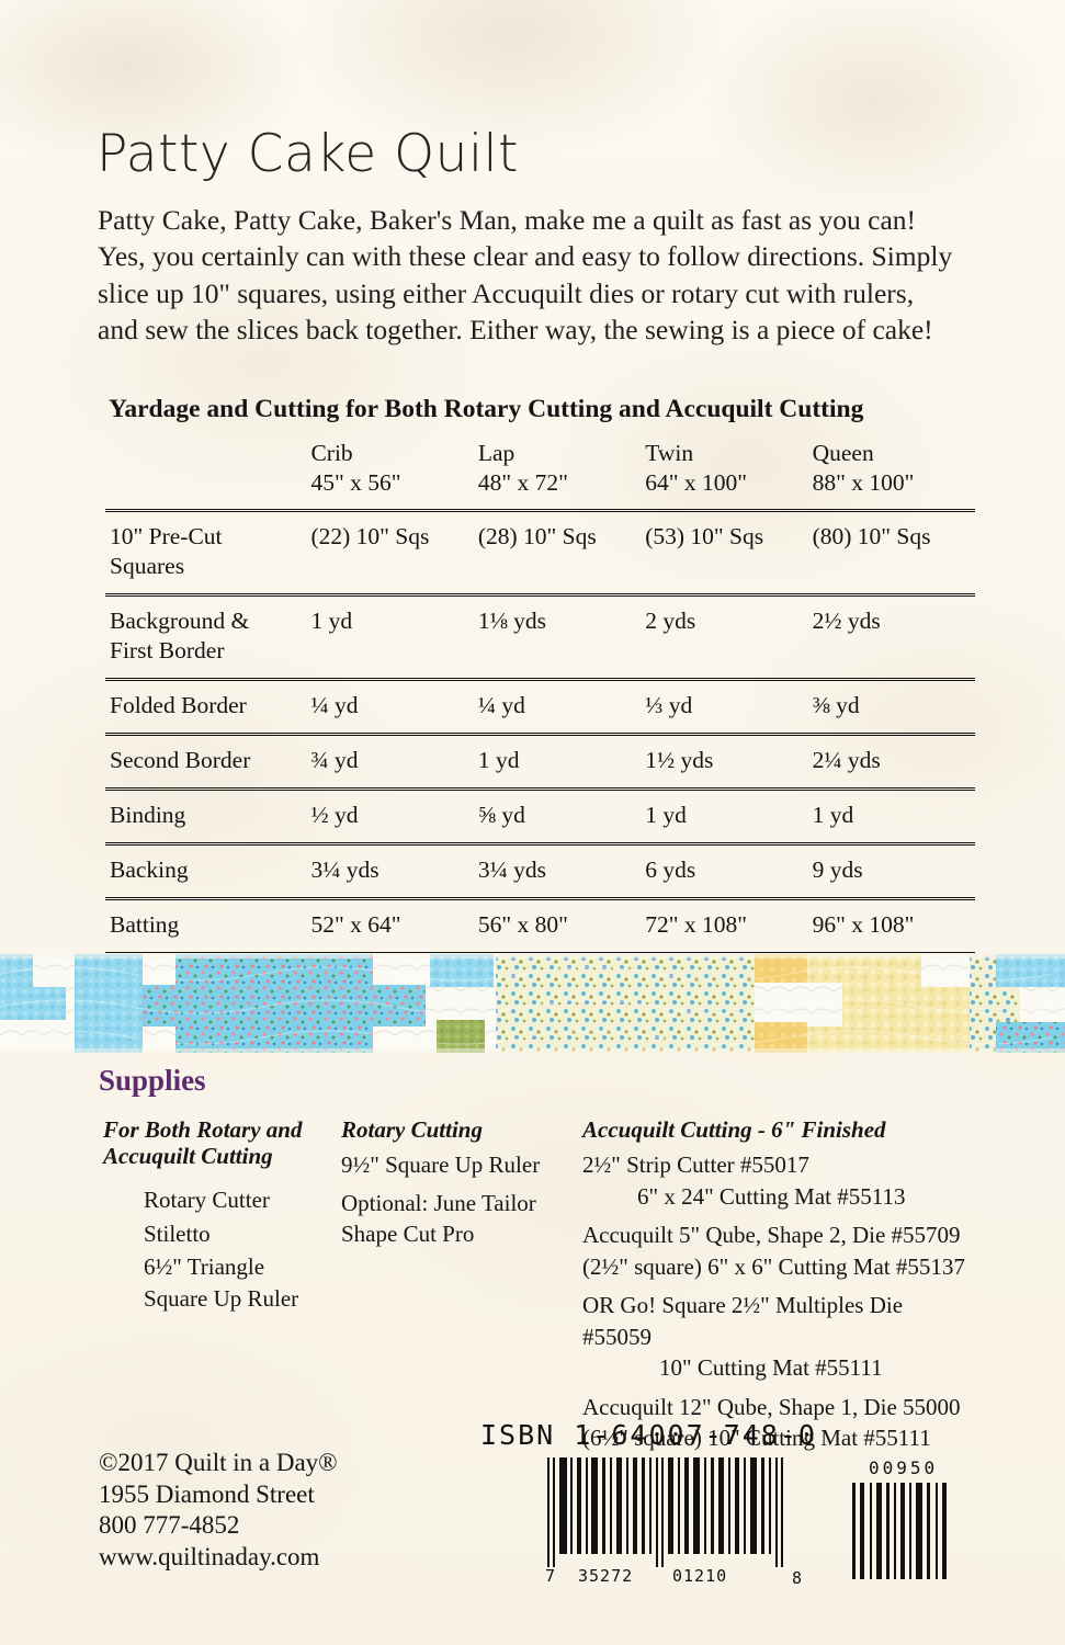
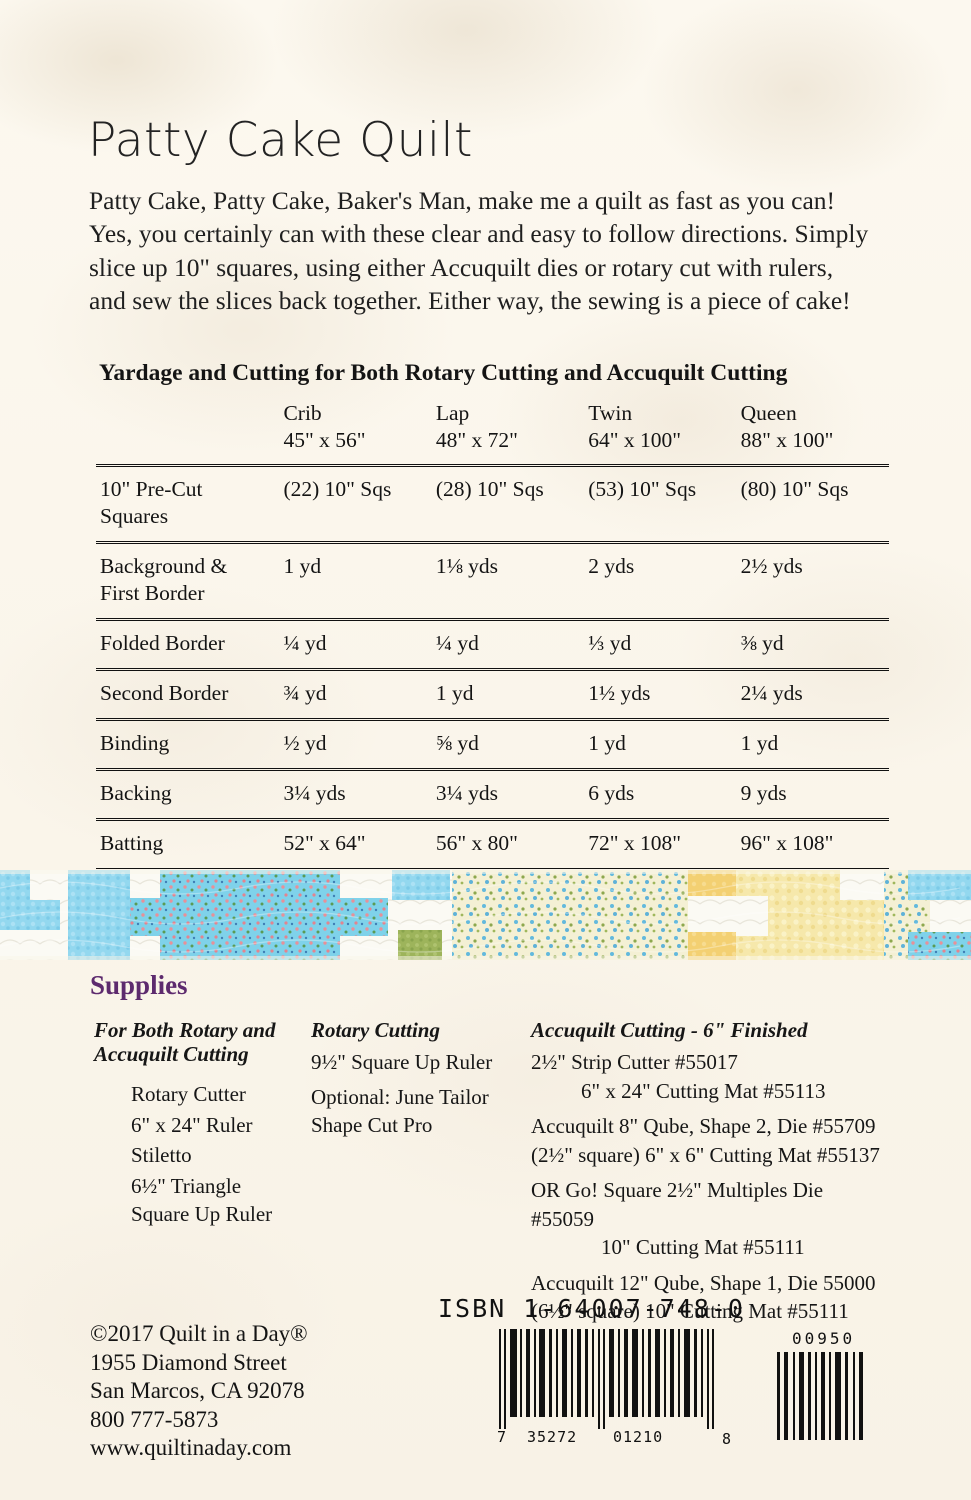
  Patty Cake Quilt
  Patty Cake, Patty Cake, Baker's Man, make me a quilt as fast as you can! Yes, you certainly can with these clear and easy to follow directions. Simply slice up 10" squares, using either Accuquilt dies or rotary cut with rulers, and sew the slices back together. Either way, the sewing is a piece of cake!
  Yardage and Cutting for Both Rotary Cutting and Accuquilt Cutting
  	Crib 45" x 56"	Lap 48" x 72"	Twin 64" x 100"	Queen 88" x 100"
  10" Pre-Cut Squares	(22) 10" Sqs	(28) 10" Sqs	(53) 10" Sqs	(80) 10" Sqs
  Background & First Border	1 yd	1⅛ yds	2 yds	2½ yds
  Folded Border	¼ yd	¼ yd	⅓ yd	⅜ yd
  Second Border	¾ yd	1 yd	1½ yds	2¼ yds
  Binding	½ yd	⅝ yd	1 yd	1 yd
  Backing	3¼ yds	3¼ yds	6 yds	9 yds
  Batting	52" x 64"	56" x 80"	72" x 108"	96" x 108"
  Supplies
  For Both Rotary and
  Accuquilt Cutting
  Rotary Cutter
+ 6" x 24" Ruler
  Stiletto
  6½" Triangle
  Square Up Ruler
  Rotary Cutting
  9½" Square Up Ruler
  Optional: June Tailor
  Shape Cut Pro
  Accuquilt Cutting - 6" Finished
  2½" Strip Cutter #55017
  6" x 24" Cutting Mat #55113
- Accuquilt 5" Qube, Shape 2, Die #55709
+ Accuquilt 8" Qube, Shape 2, Die #55709
  (2½" square) 6" x 6" Cutting Mat #55137
  OR Go! Square 2½" Multiples Die #55059
  10" Cutting Mat #55111
  Accuquilt 12" Qube, Shape 1, Die 55000
  (6½" square) 10" Cutting Mat #55111
  ©2017 Quilt in a Day®
  1955 Diamond Street
+ San Marcos, CA 92078
- 800 777-4852
+ 800 777-5873
  www.quiltinaday.com
  ISBN 1-64007-748-0
  7
  35272
  01210
  8
  00950
